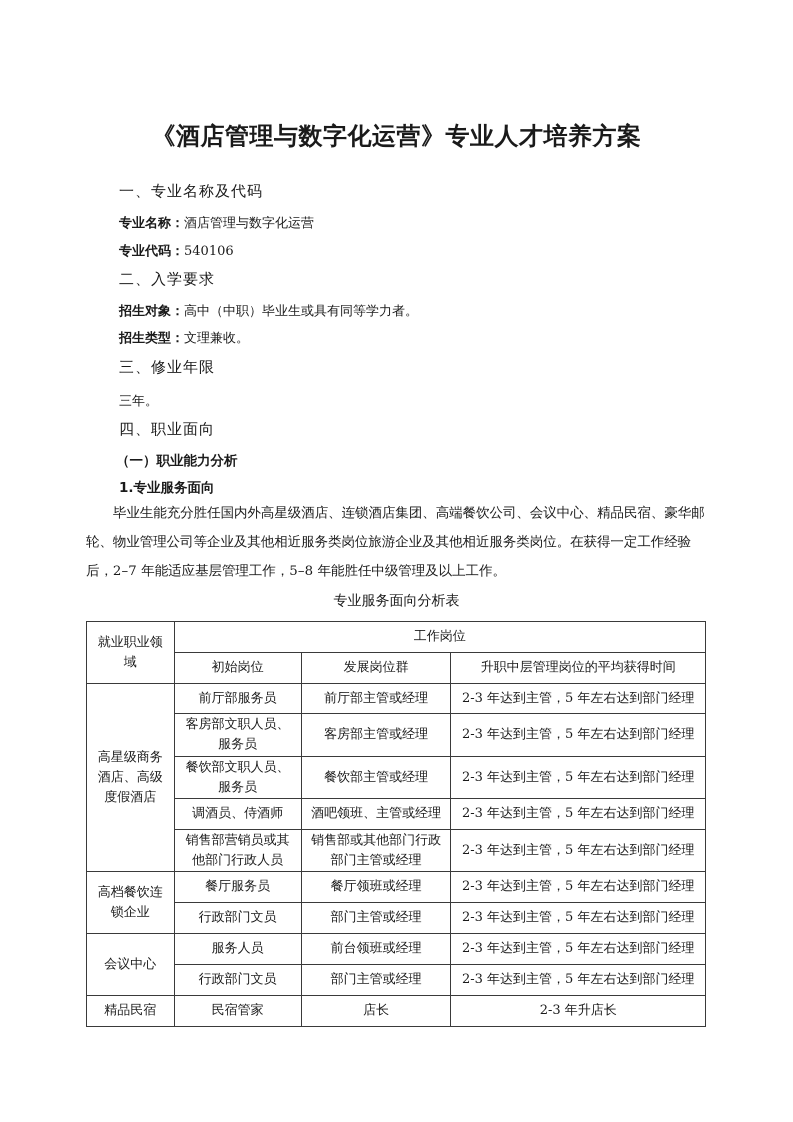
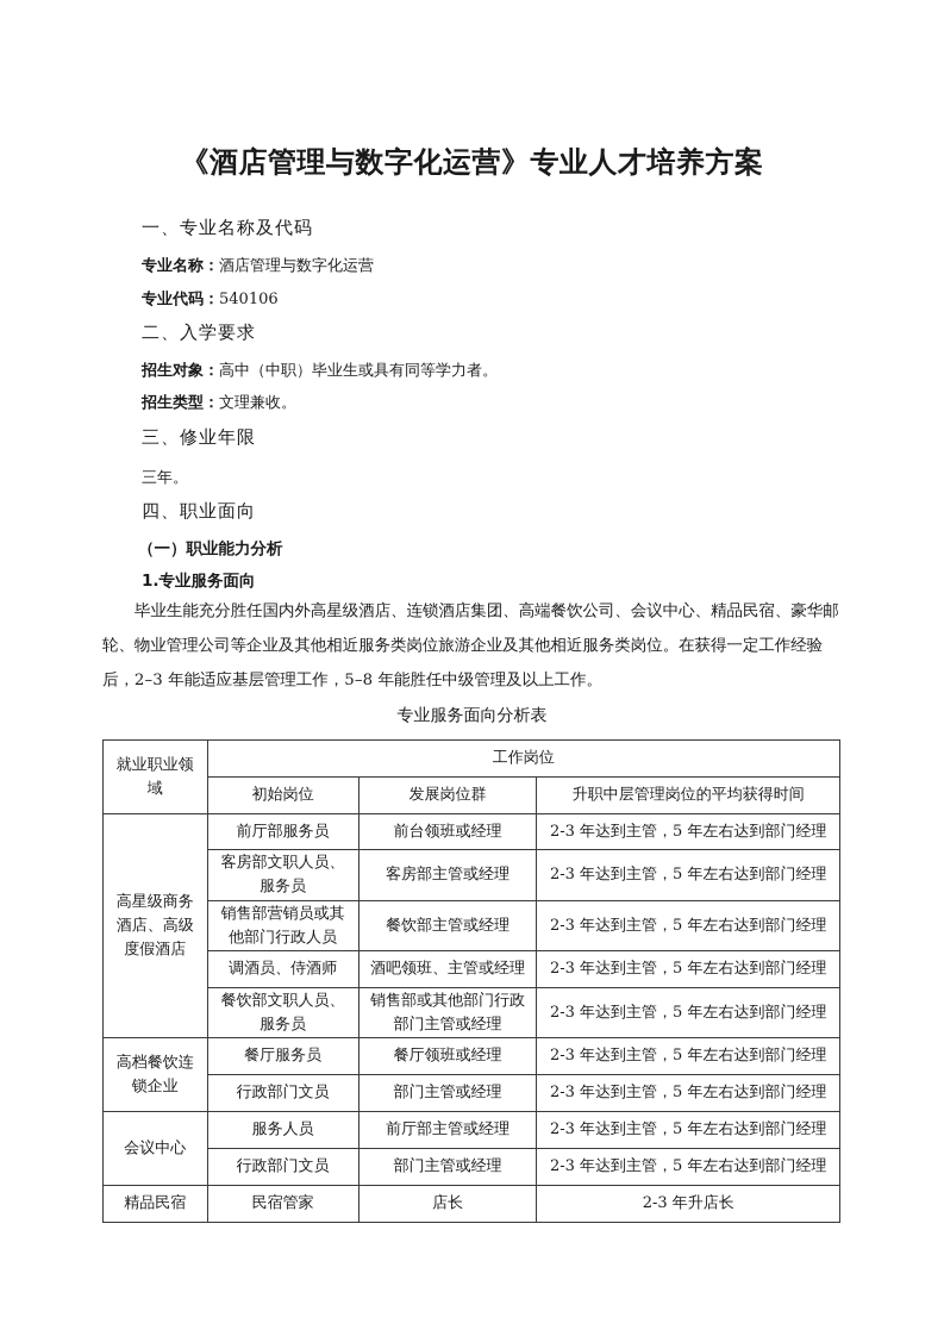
  《酒店管理与数字化运营》专业人才培养方案
  一、专业名称及代码
  专业名称：酒店管理与数字化运营
  专业代码：540106
  二、入学要求
  招生对象：高中（中职）毕业生或具有同等学力者。
  招生类型：文理兼收。
  三、修业年限
  三年。
  四、职业面向
  （一）职业能力分析
  1.专业服务面向
- 毕业生能充分胜任国内外高星级酒店、连锁酒店集团、高端餐饮公司、会议中心、精品民宿、豪华邮轮、物业管理公司等企业及其他相近服务类岗位旅游企业及其他相近服务类岗位。在获得一定工作经验后，2–7 年能适应基层管理工作，5–8 年能胜任中级管理及以上工作。
+ 毕业生能充分胜任国内外高星级酒店、连锁酒店集团、高端餐饮公司、会议中心、精品民宿、豪华邮轮、物业管理公司等企业及其他相近服务类岗位旅游企业及其他相近服务类岗位。在获得一定工作经验后，2–3 年能适应基层管理工作，5–8 年能胜任中级管理及以上工作。
  专业服务面向分析表
  就业职业领域	工作岗位
  初始岗位	发展岗位群	升职中层管理岗位的平均获得时间
- 高星级商务酒店、高级度假酒店	前厅部服务员	前厅部主管或经理	2-3 年达到主管，5 年左右达到部门经理
+ 高星级商务酒店、高级度假酒店	前厅部服务员	前台领班或经理	2-3 年达到主管，5 年左右达到部门经理
  客房部文职人员、服务员	客房部主管或经理	2-3 年达到主管，5 年左右达到部门经理
- 餐饮部文职人员、服务员	餐饮部主管或经理	2-3 年达到主管，5 年左右达到部门经理
+ 销售部营销员或其他部门行政人员	餐饮部主管或经理	2-3 年达到主管，5 年左右达到部门经理
  调酒员、侍酒师	酒吧领班、主管或经理	2-3 年达到主管，5 年左右达到部门经理
- 销售部营销员或其他部门行政人员	销售部或其他部门行政部门主管或经理	2-3 年达到主管，5 年左右达到部门经理
+ 餐饮部文职人员、服务员	销售部或其他部门行政部门主管或经理	2-3 年达到主管，5 年左右达到部门经理
  高档餐饮连锁企业	餐厅服务员	餐厅领班或经理	2-3 年达到主管，5 年左右达到部门经理
  行政部门文员	部门主管或经理	2-3 年达到主管，5 年左右达到部门经理
- 会议中心	服务人员	前台领班或经理	2-3 年达到主管，5 年左右达到部门经理
+ 会议中心	服务人员	前厅部主管或经理	2-3 年达到主管，5 年左右达到部门经理
  行政部门文员	部门主管或经理	2-3 年达到主管，5 年左右达到部门经理
  精品民宿	民宿管家	店长	2-3 年升店长
